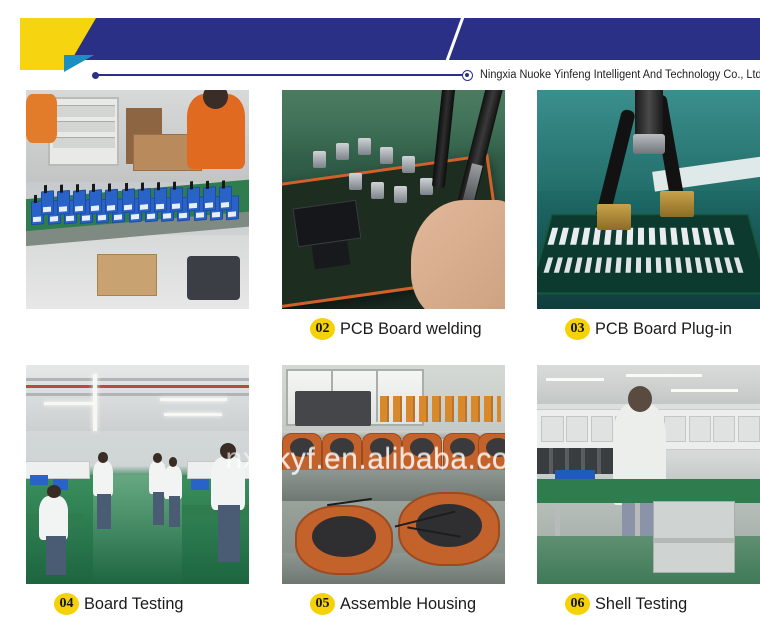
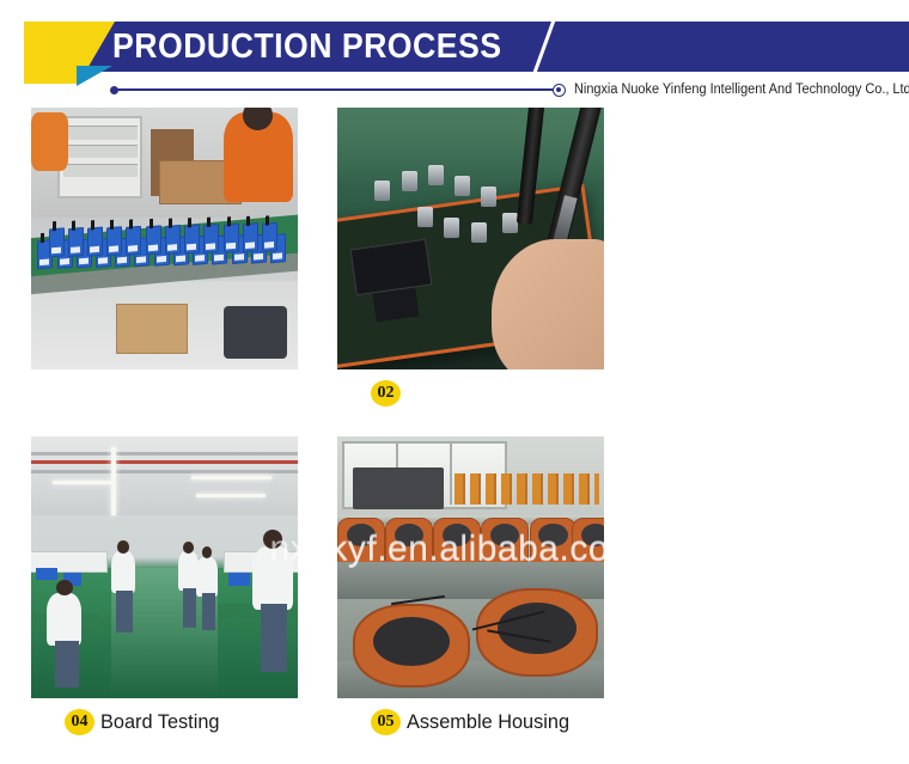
+ PRODUCTION PROCESS
  Ningxia Nuoke Yinfeng Intelligent And Technology Co., Ltd
  02
- PCB Board welding
- 03
- PCB Board Plug-in
  04
  Board Testing
  kyf.en.alibaba.co
  05
  Assemble Housing
- 06
- Shell Testing
  nxnkyf.en.alibaba.com
